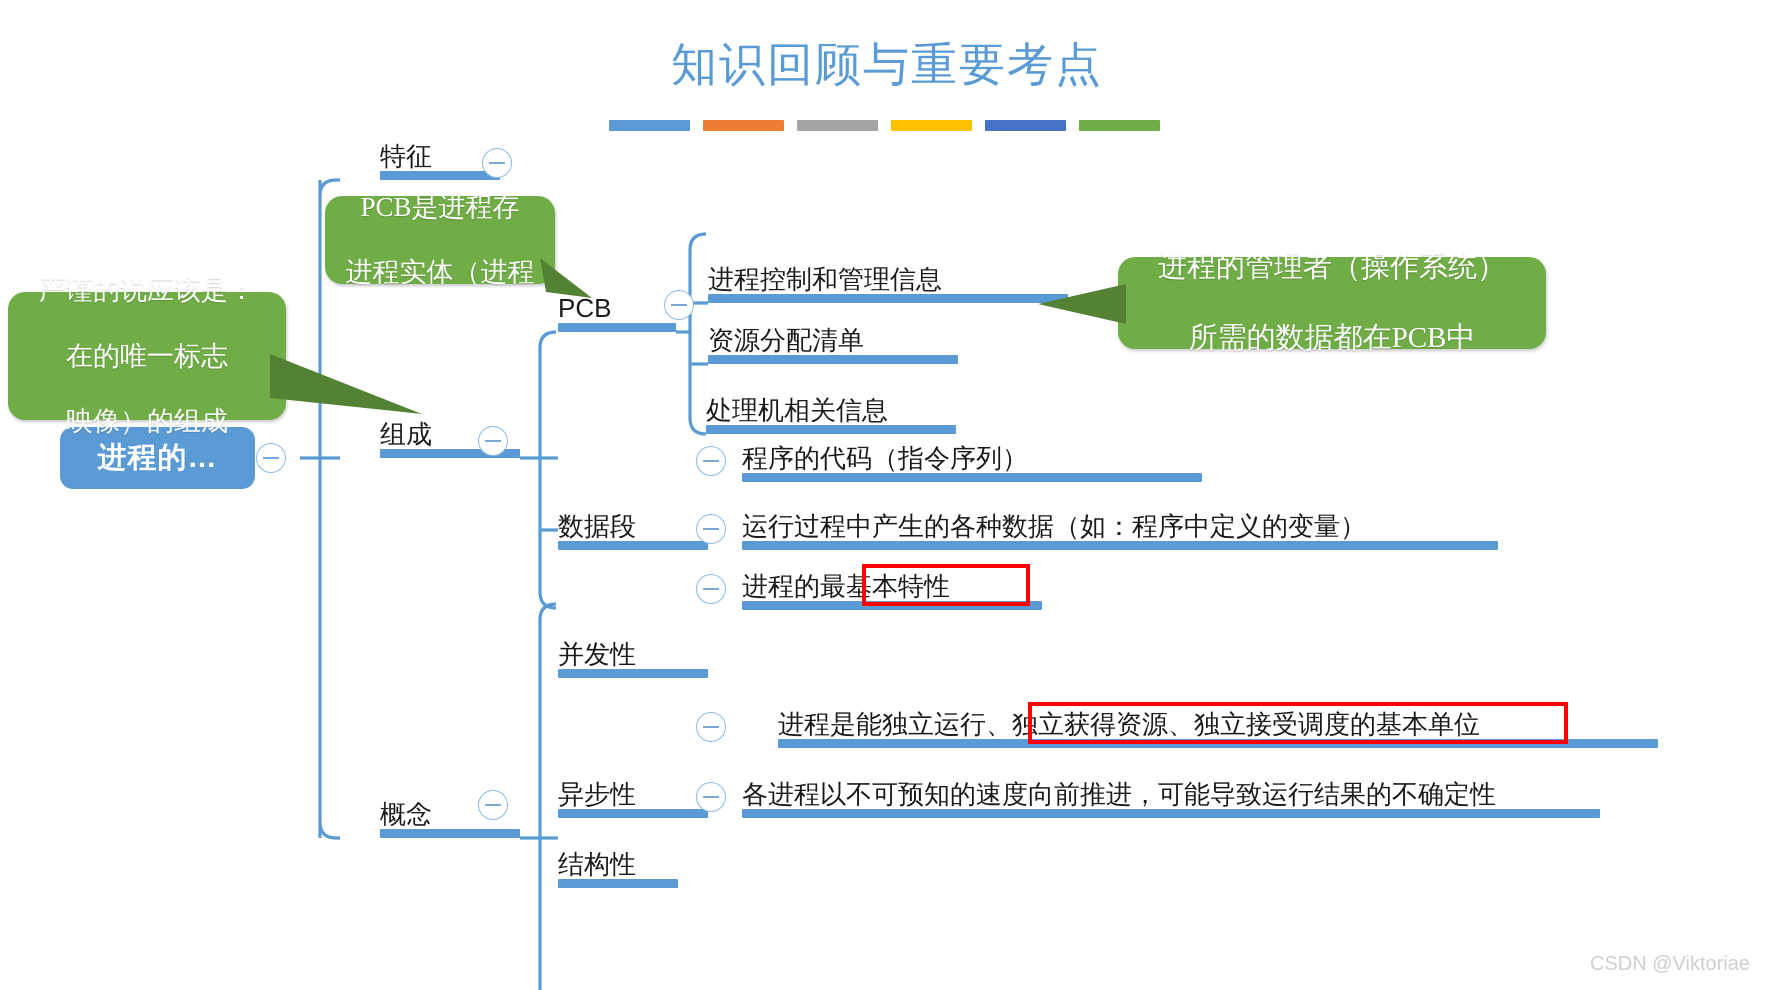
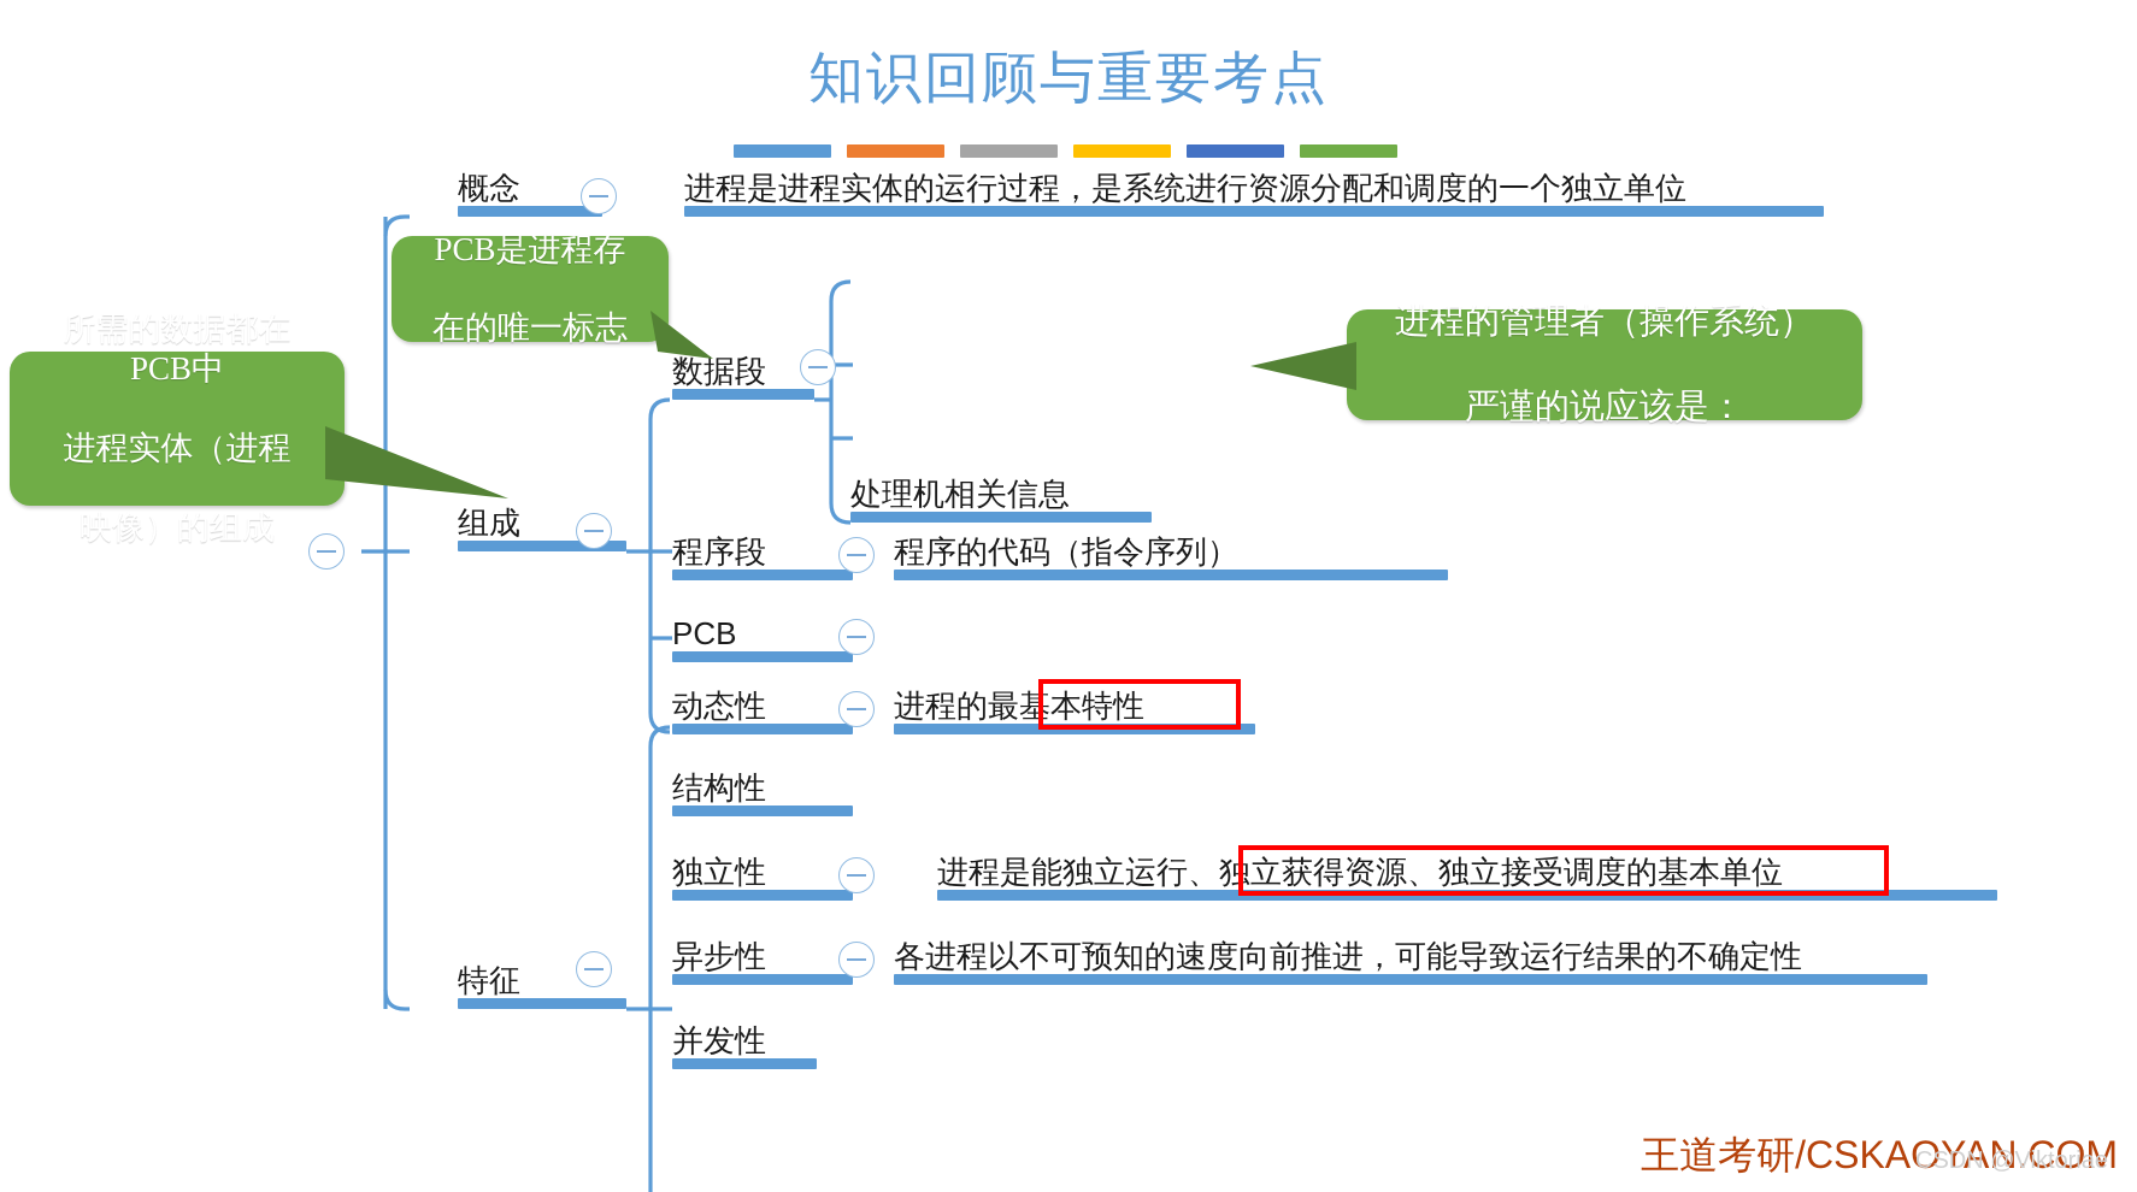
  知识回顾与重要考点
- 进程的…
- 特征
+ 概念
+ 进程是进程实体的运行过程，是系统进行资源分配和调度的一个独立单位
  组成
- PCB
+ 数据段
- 进程控制和管理信息
- 资源分配清单
  处理机相关信息
+ 程序段
  程序的代码（指令序列）
- 数据段
+ PCB
- 运行过程中产生的各种数据（如：程序中定义的变量）
- 概念
+ 特征
+ 动态性
  进程的最基本特性
- 并发性
+ 结构性
+ 独立性
  进程是能独立运行、独立获得资源、独立接受调度的基本单位
  异步性
  各进程以不可预知的速度向前推进，可能导致运行结果的不确定性
- 结构性
+ 并发性
  PCB是进程存
- 进程实体（进程
+ 在的唯一标志
- 严谨的说应该是：
+ 所需的数据都在PCB中
- 在的唯一标志
+ 进程实体（进程
  映像）的组成
  进程的管理者（操作系统）
- 所需的数据都在PCB中
+ 严谨的说应该是：
+ 王道考研/CSKAOYAN.COM
  CSDN @Viktoriae
